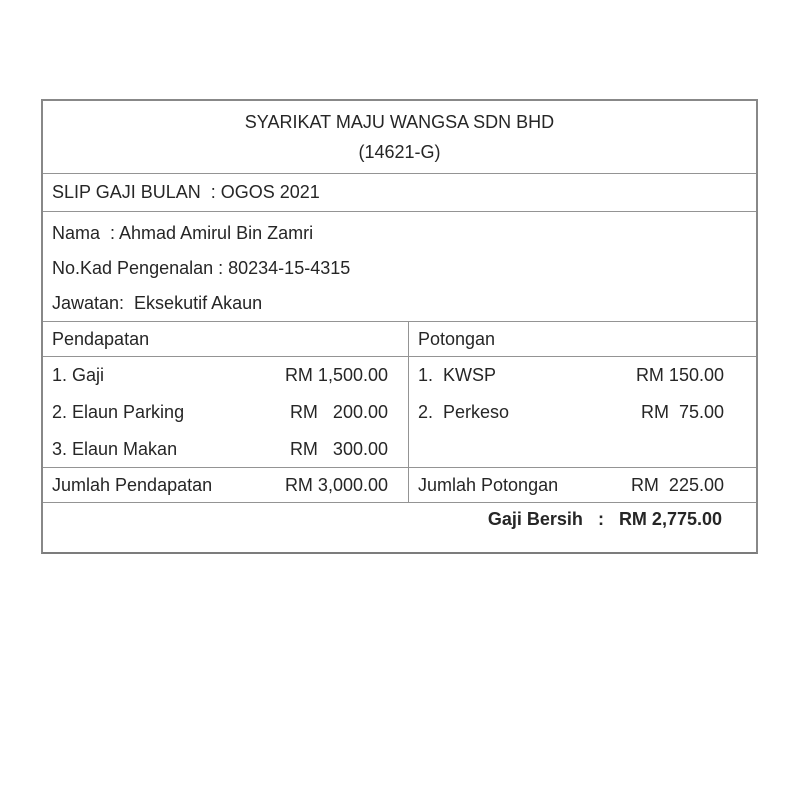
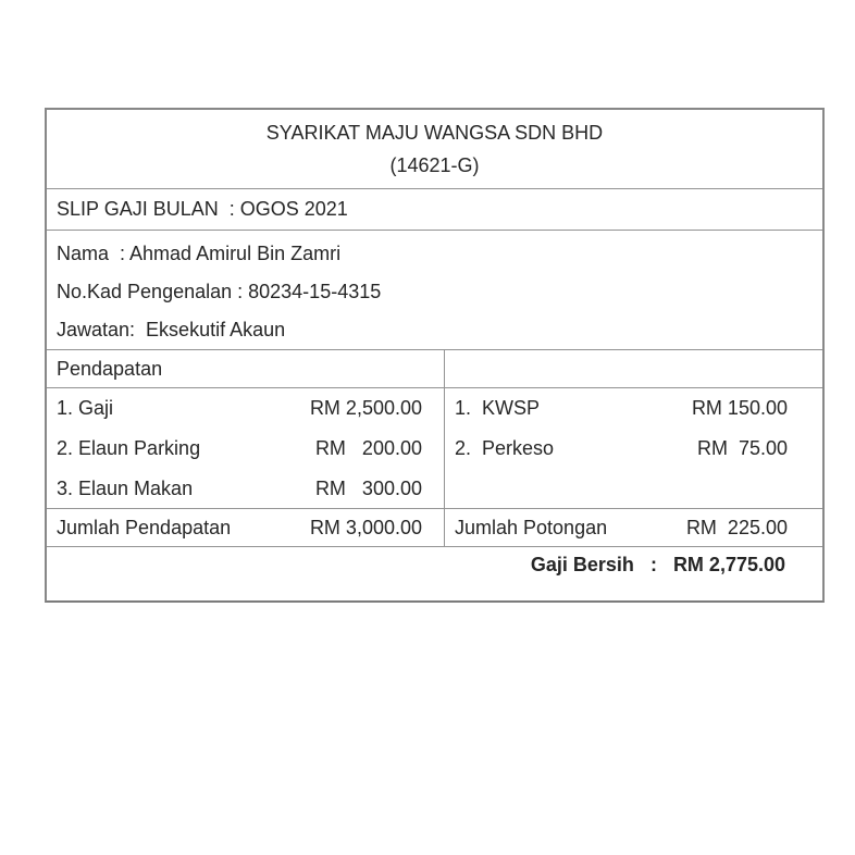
  SYARIKAT MAJU WANGSA SDN BHD
  (14621-G)
  SLIP GAJI BULAN : OGOS 2021
  Nama : Ahmad Amirul Bin Zamri
  No.Kad Pengenalan : 80234-15-4315
  Jawatan: Eksekutif Akaun
  Pendapatan
- Potongan
  1. Gaji
- RM 1,500.00
+ RM 2,500.00
  2. Elaun Parking
  RM 200.00
  3. Elaun Makan
  RM 300.00
  1. KWSP
  RM 150.00
  2. Perkeso
  RM 75.00
  Jumlah Pendapatan
  RM 3,000.00
  Jumlah Potongan
  RM 225.00
  Gaji Bersih
  :
  RM 2,775.00
